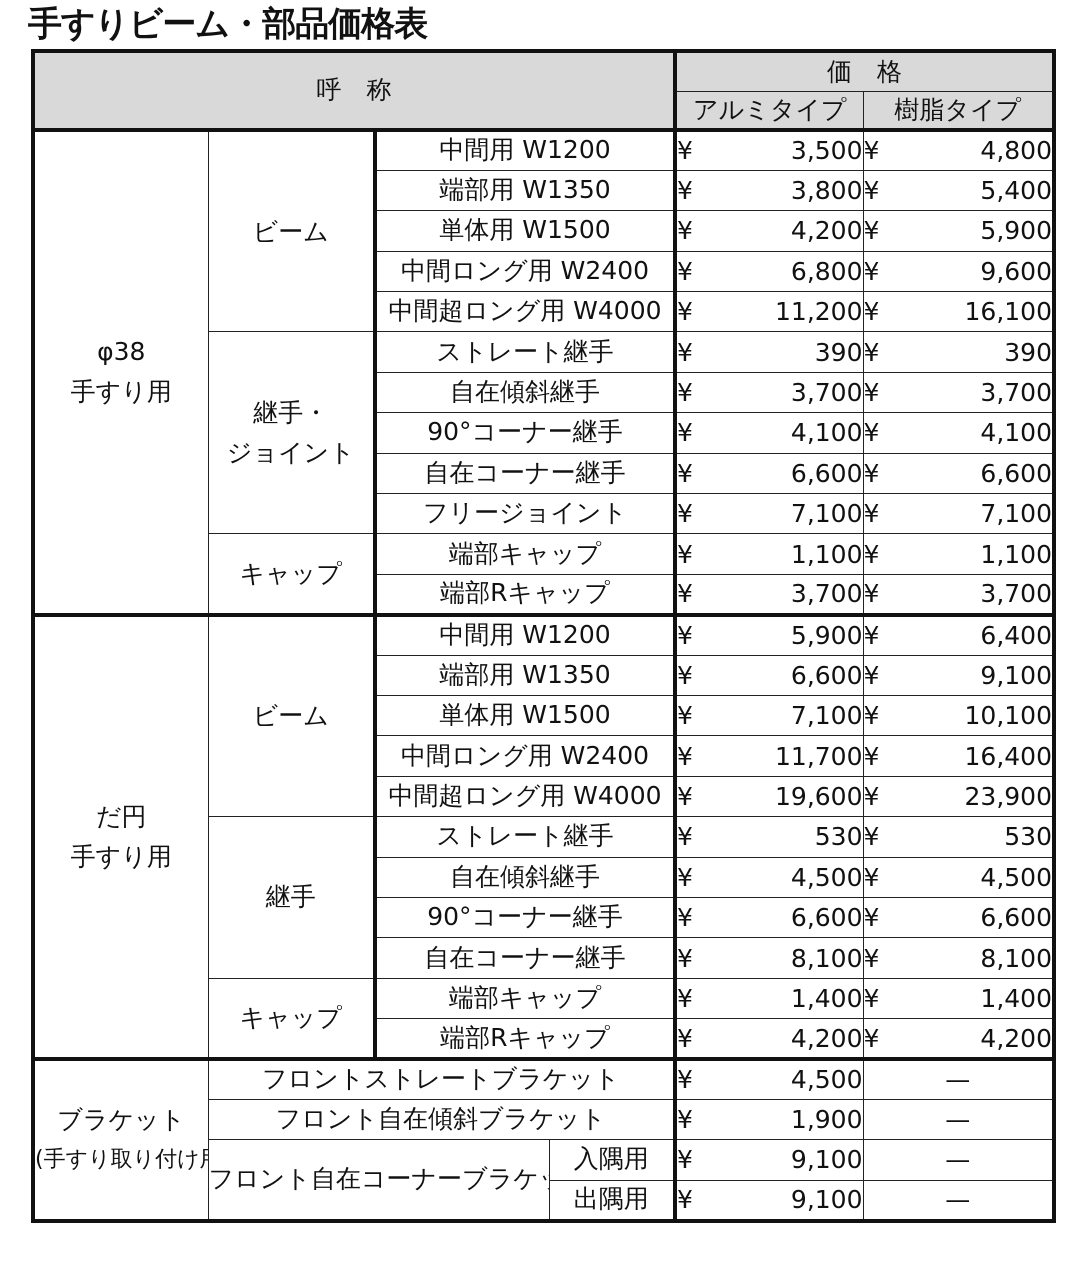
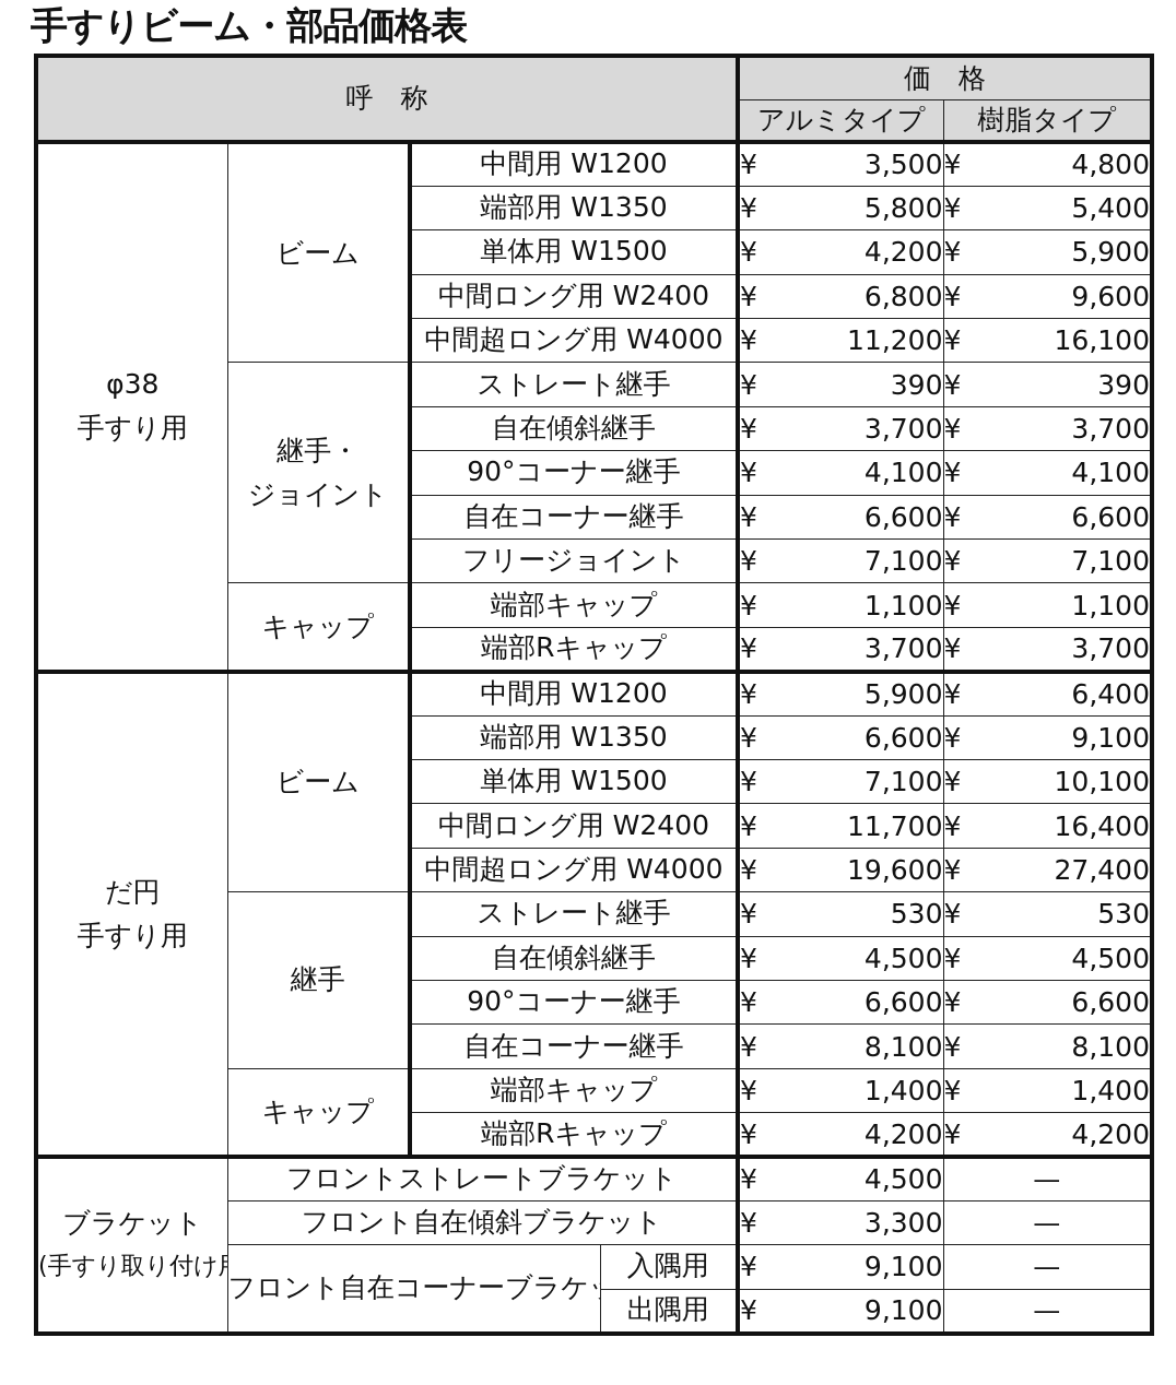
  手すりビーム・部品価格表
  呼 称	価 格
  アルミタイプ	樹脂タイプ
  φ38手すり用	ビーム	中間用 W1200	¥ 3,500	¥ 4,800
- 端部用 W1350	¥ 3,800	¥ 5,400
+ 端部用 W1350	¥ 5,800	¥ 5,400
  単体用 W1500	¥ 4,200	¥ 5,900
  中間ロング用 W2400	¥ 6,800	¥ 9,600
  中間超ロング用 W4000	¥ 11,200	¥ 16,100
  継手・ジョイント	ストレート継手	¥ 390	¥ 390
  自在傾斜継手	¥ 3,700	¥ 3,700
  90°コーナー継手	¥ 4,100	¥ 4,100
  自在コーナー継手	¥ 6,600	¥ 6,600
  フリージョイント	¥ 7,100	¥ 7,100
  キャップ	端部キャップ	¥ 1,100	¥ 1,100
  端部Rキャップ	¥ 3,700	¥ 3,700
  だ円手すり用	ビーム	中間用 W1200	¥ 5,900	¥ 6,400
  端部用 W1350	¥ 6,600	¥ 9,100
  単体用 W1500	¥ 7,100	¥ 10,100
  中間ロング用 W2400	¥ 11,700	¥ 16,400
- 中間超ロング用 W4000	¥ 19,600	¥ 23,900
+ 中間超ロング用 W4000	¥ 19,600	¥ 27,400
  継手	ストレート継手	¥ 530	¥ 530
  自在傾斜継手	¥ 4,500	¥ 4,500
  90°コーナー継手	¥ 6,600	¥ 6,600
  自在コーナー継手	¥ 8,100	¥ 8,100
  キャップ	端部キャップ	¥ 1,400	¥ 1,400
  端部Rキャップ	¥ 4,200	¥ 4,200
  ブラケット(手すり取り付け	フロントストレートブラケット	¥ 4,500	—
- フロント自在傾斜ブラケット	¥ 1,900	—
+ フロント自在傾斜ブラケット	¥ 3,300	—
  フロント自在コーナーブラケ	入隅用	¥ 9,100	—
  出隅用	¥ 9,100	—
